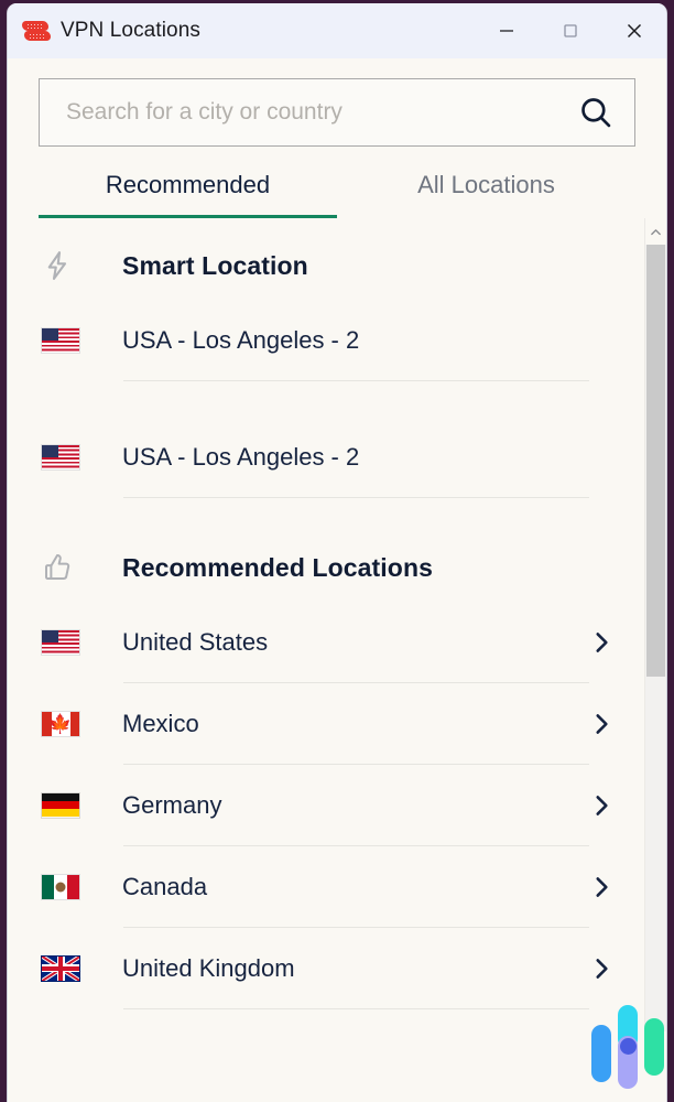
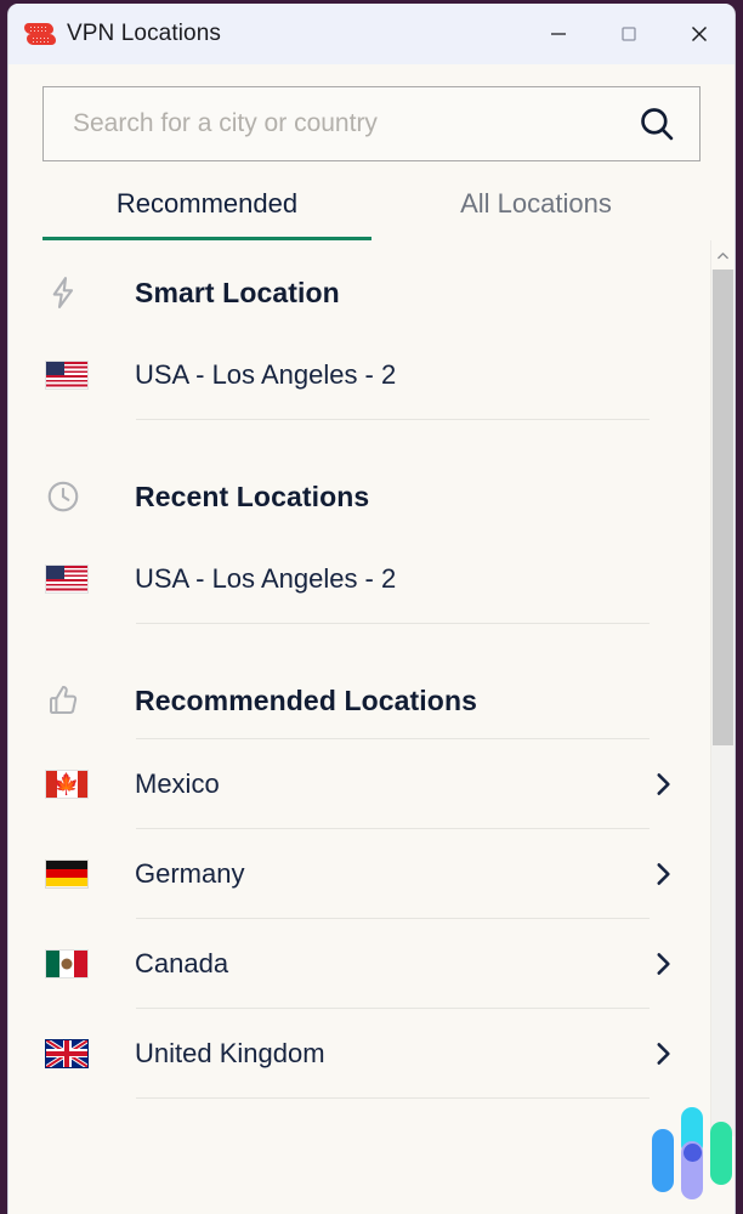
  VPN Locations
  Search for a city or country
  Recommended
  All Locations
  Smart Location
  USA - Los Angeles - 2
+ Recent Locations
  USA - Los Angeles - 2
  Recommended Locations
- United States
  🍁
  Mexico
  Germany
  Canada
  United Kingdom
